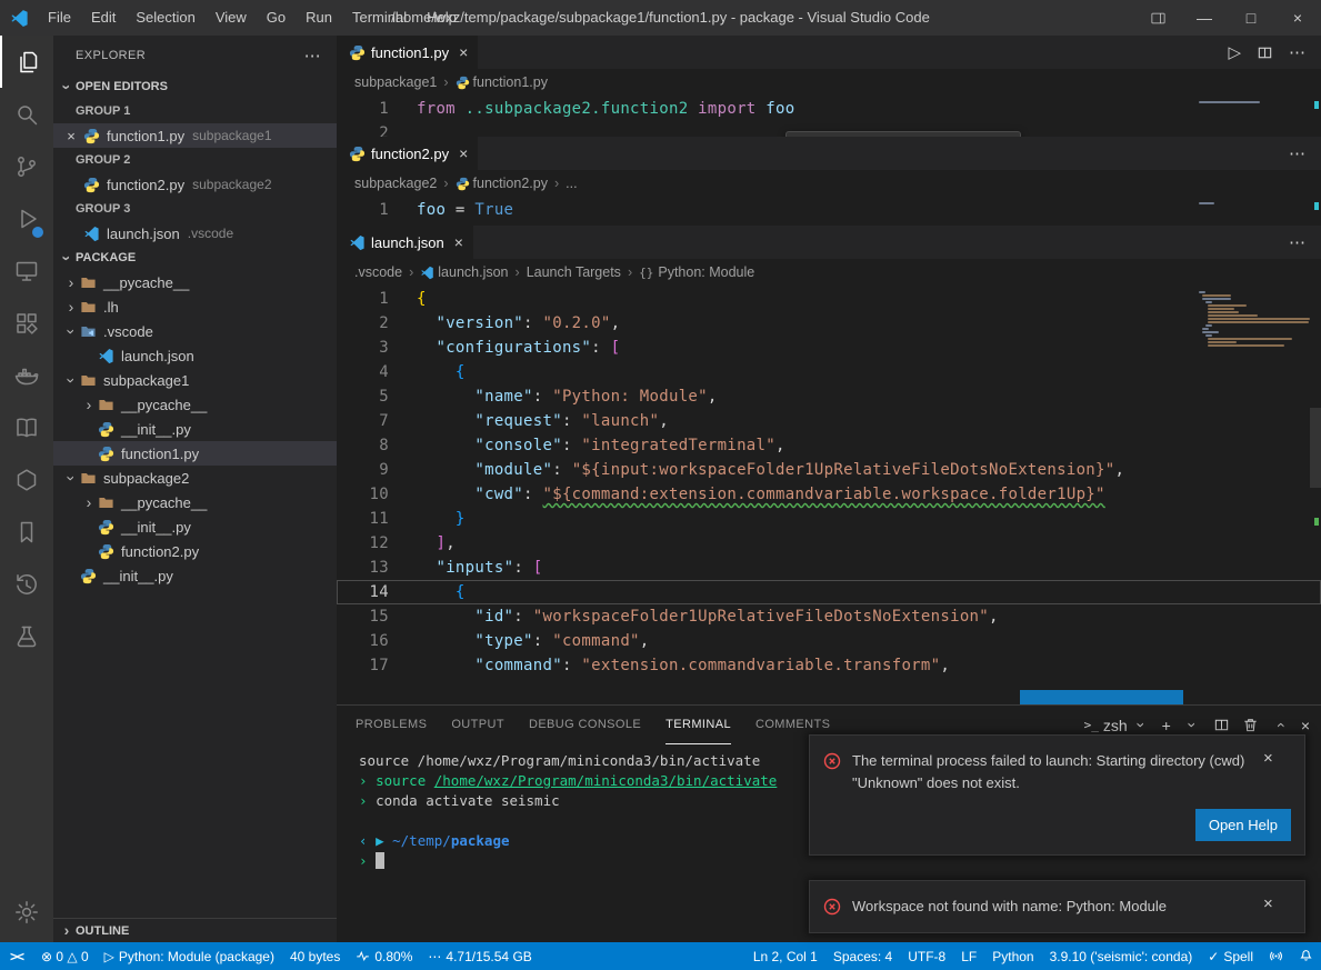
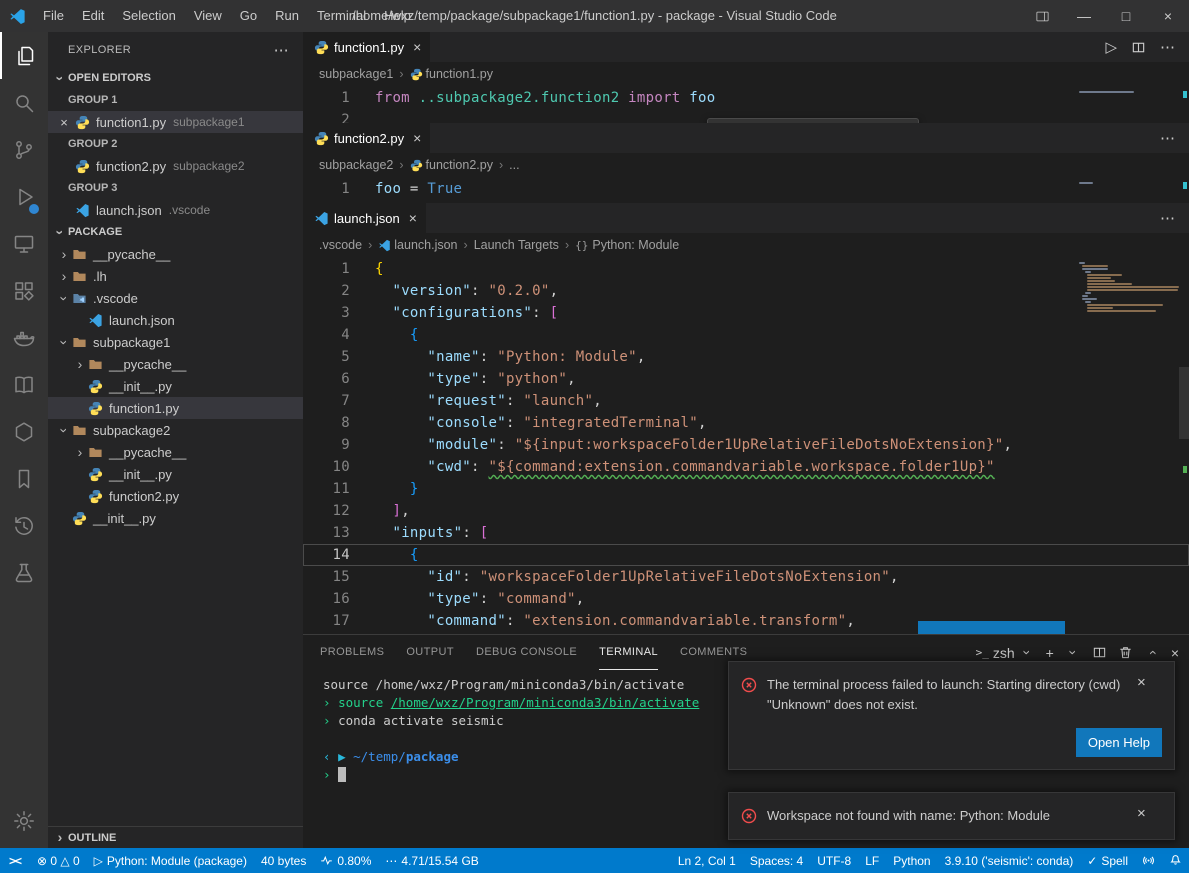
  File
  Edit
  Selection
  View
  Go
  Run
  Terminal
  Help
  /home/wxz/temp/package/subpackage1/function1.py - package - Visual Studio Code
  —
  □
  ×
  EXPLORER
  ⋯
  OPEN EDITORS
  GROUP 1
  ×
  function1.py
  subpackage1
  GROUP 2
  function2.py
  subpackage2
  GROUP 3
  launch.json
  .vscode
  PACKAGE
  ›
  __pycache__
  ›
  .lh
  .vscode
  launch.json
  subpackage1
  ›
  __pycache__
  __init__.py
  function1.py
  subpackage2
  ›
  __pycache__
  __init__.py
  function2.py
  __init__.py
  ›
  OUTLINE
  function1.py
  ×
  ▷
  ⋯
  subpackage1
  ›
  function1.py
  1
  from ..subpackage2.function2 import foo
  2
  function2.py
  ×
  ⋯
  subpackage2
  ›
  function2.py
  ›
  ...
  1
  foo = True
  launch.json
  ×
  ⋯
  .vscode
  ›
  launch.json
  ›
  Launch Targets
  ›
  {}
  Python: Module
  1
  {
  2
  "version": "0.2.0",
  3
  "configurations": [
  4
  {
  5
  "name": "Python: Module",
+ 6
+ "type": "python",
  7
  "request": "launch",
  8
  "console": "integratedTerminal",
  9
  "module": "${input:workspaceFolder1UpRelativeFileDotsNoExtension}",
  10
  "cwd": "${command:extension.commandvariable.workspace.folder1Up}"
  11
  }
  12
  ],
  13
  "inputs": [
  14
  {
  15
  "id": "workspaceFolder1UpRelativeFileDotsNoExtension",
  16
  "type": "command",
  17
  "command": "extension.commandvariable.transform",
  PROBLEMS
  OUTPUT
  DEBUG CONSOLE
  TERMINAL
  COMMENTS
  >_
  zsh
  +
  ×
  source /home/wxz/Program/miniconda3/bin/activate
  › source /home/wxz/Program/miniconda3/bin/activate
  › conda activate seismic
  ‹ ▶ ~/temp/package
  ›
  ><
  ⊗ 0 △ 0
  ▷
  Python: Module (package)
  40 bytes
  0.80%
  ⋯
  4.71/15.54 GB
  Ln 2, Col 1
  Spaces: 4
  UTF-8
  LF
  Python
  3.9.10 ('seismic': conda)
  ✓
  Spell
  The terminal process failed to launch: Starting directory (cwd) "Unknown" does not exist.
  ×
  Open Help
  Workspace not found with name: Python: Module
  ×
